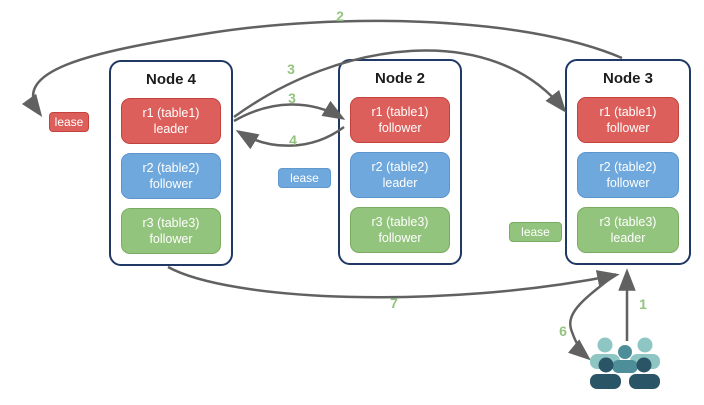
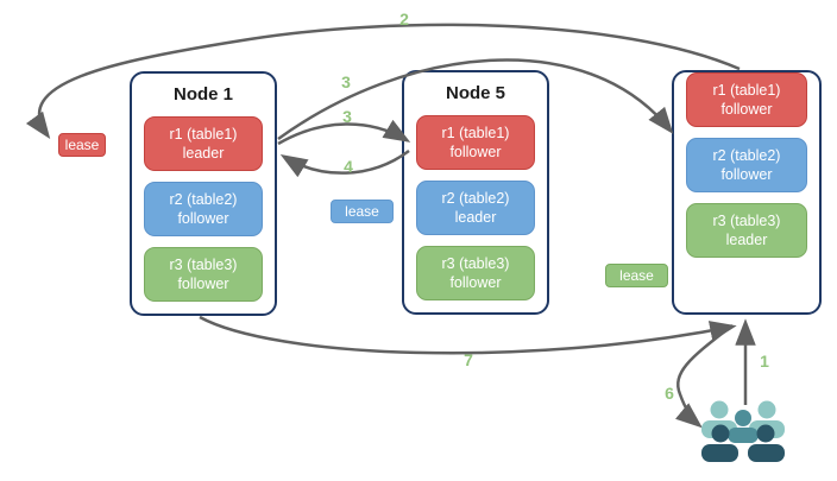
- Node 4
+ Node 1
  r1 (table1)
  leader
  r2 (table2)
  follower
  r3 (table3)
  follower
- Node 2
+ Node 5
  r1 (table1)
  follower
  r2 (table2)
  leader
  r3 (table3)
  follower
- Node 3
  r1 (table1)
  follower
  r2 (table2)
  follower
  r3 (table3)
  leader
  lease
  lease
  lease
  2
  3
  3
  4
  7
  6
  1
